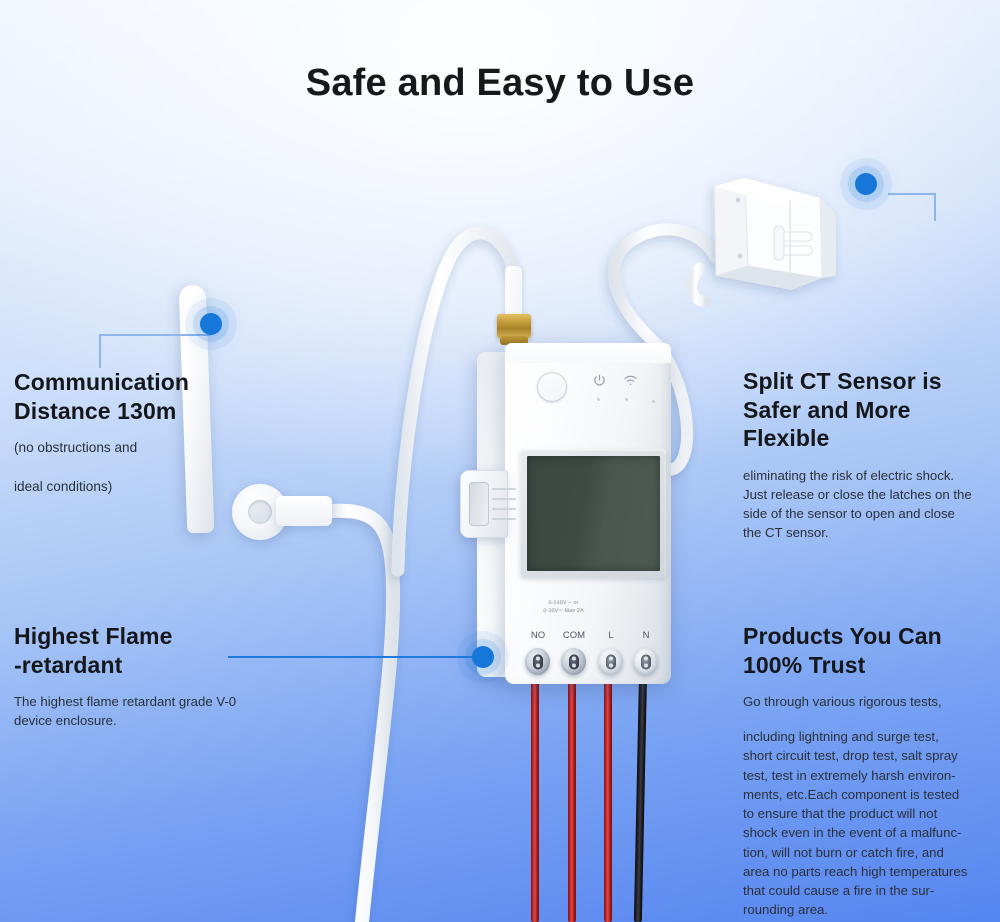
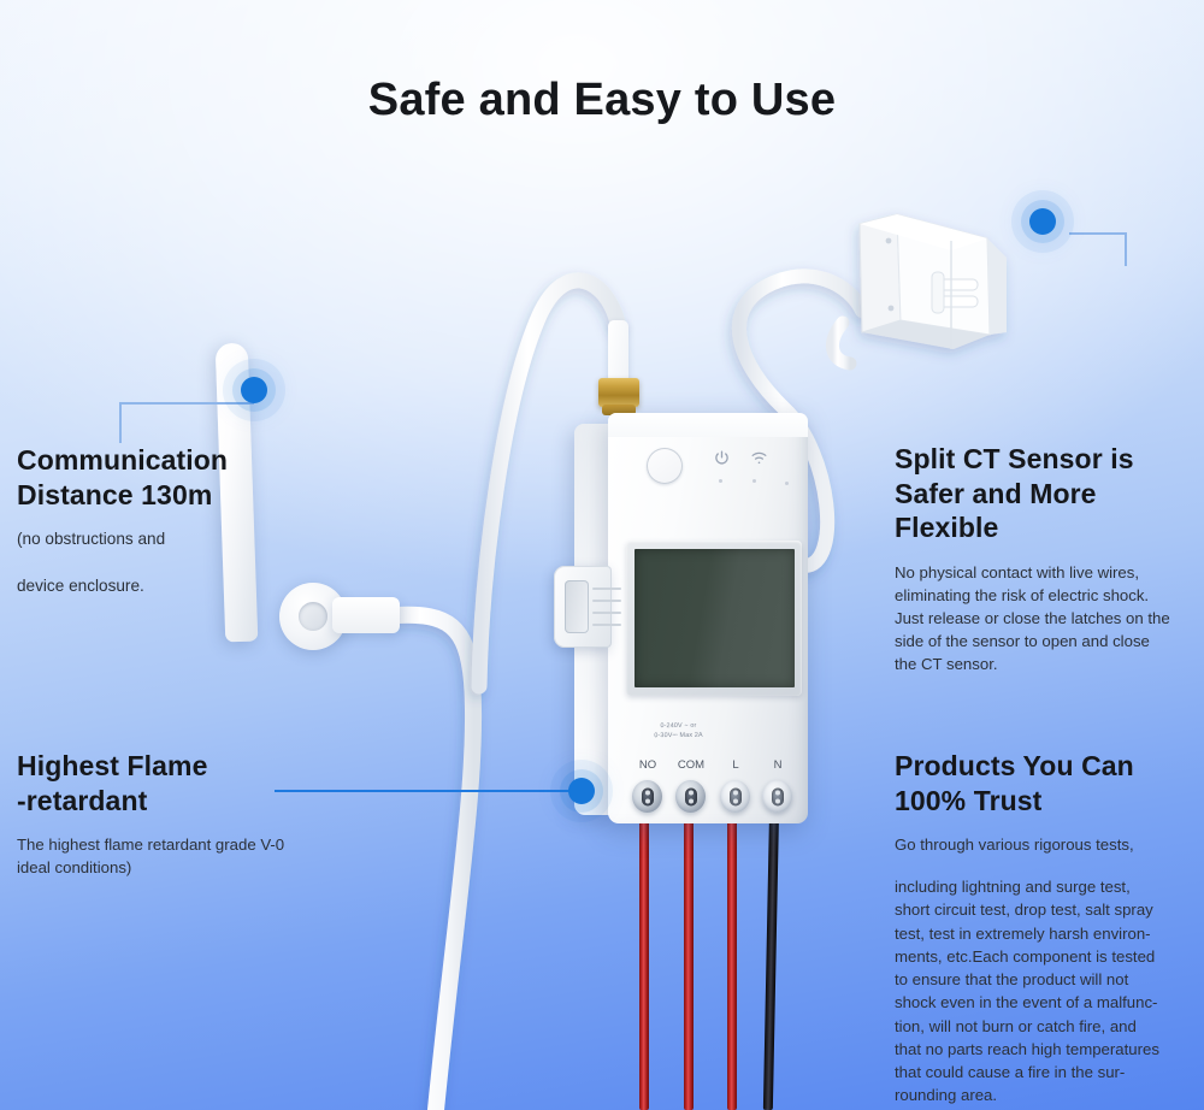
  Safe and Easy to Use
  NO
  COM
  L
  N
  Communication
  Distance 130m
  (no obstructions and
- ideal conditions)
+ device enclosure.
  Highest Flame
  -retardant
  The highest flame retardant grade V-0
- device enclosure.
+ ideal conditions)
  Split CT Sensor is
  Safer and More
  Flexible
+ No physical contact with live wires,
  eliminating the risk of electric shock.
  Just release or close the latches on the
  side of the sensor to open and close
  the CT sensor.
  Products You Can
  100% Trust
  Go through various rigorous tests,
  including lightning and surge test,
  short circuit test, drop test, salt spray
  test, test in extremely harsh environ-
  ments, etc.Each component is tested
  to ensure that the product will not
  shock even in the event of a malfunc-
  tion, will not burn or catch fire, and
- area no parts reach high temperatures
+ that no parts reach high temperatures
  that could cause a fire in the sur-
  rounding area.
